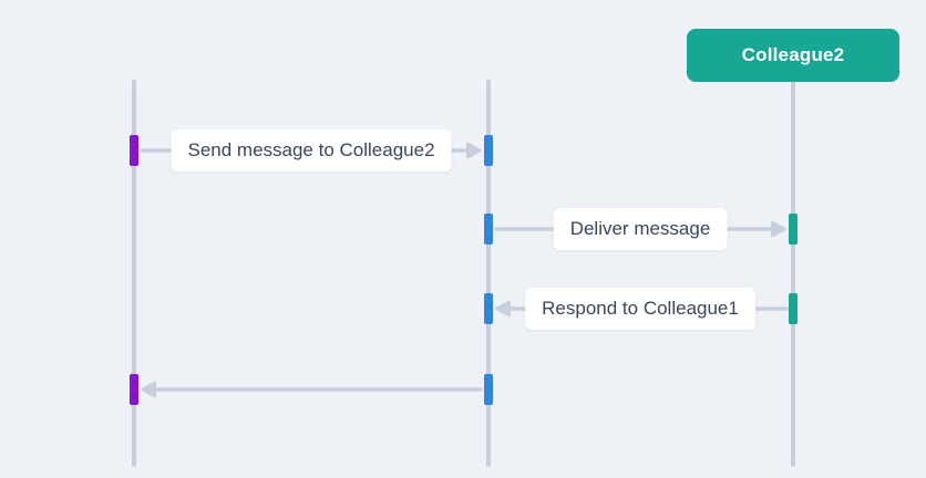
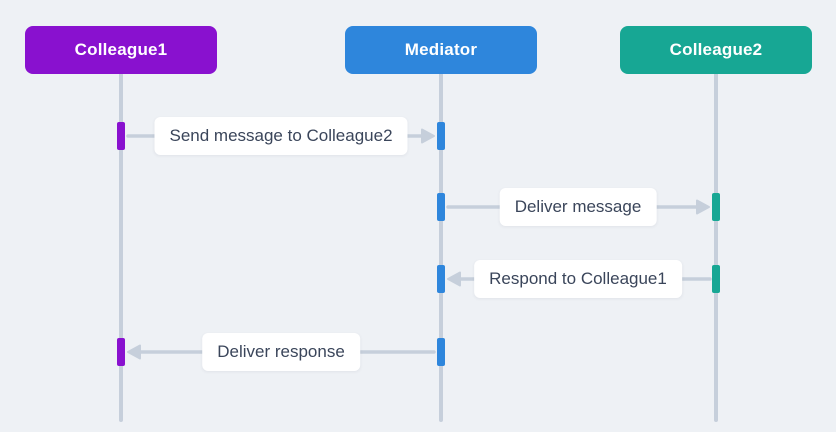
  Send message to Colleague2
  Deliver message
  Respond to Colleague1
+ Deliver response
+ Colleague1
+ Mediator
  Colleague2
